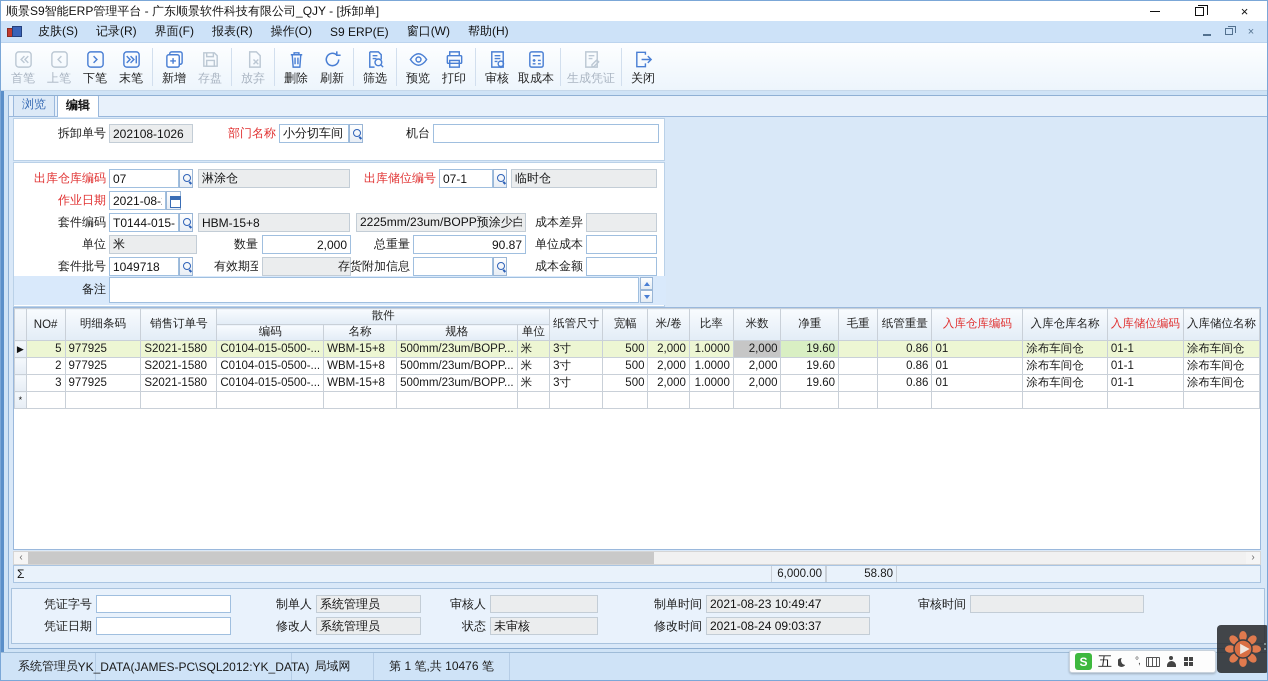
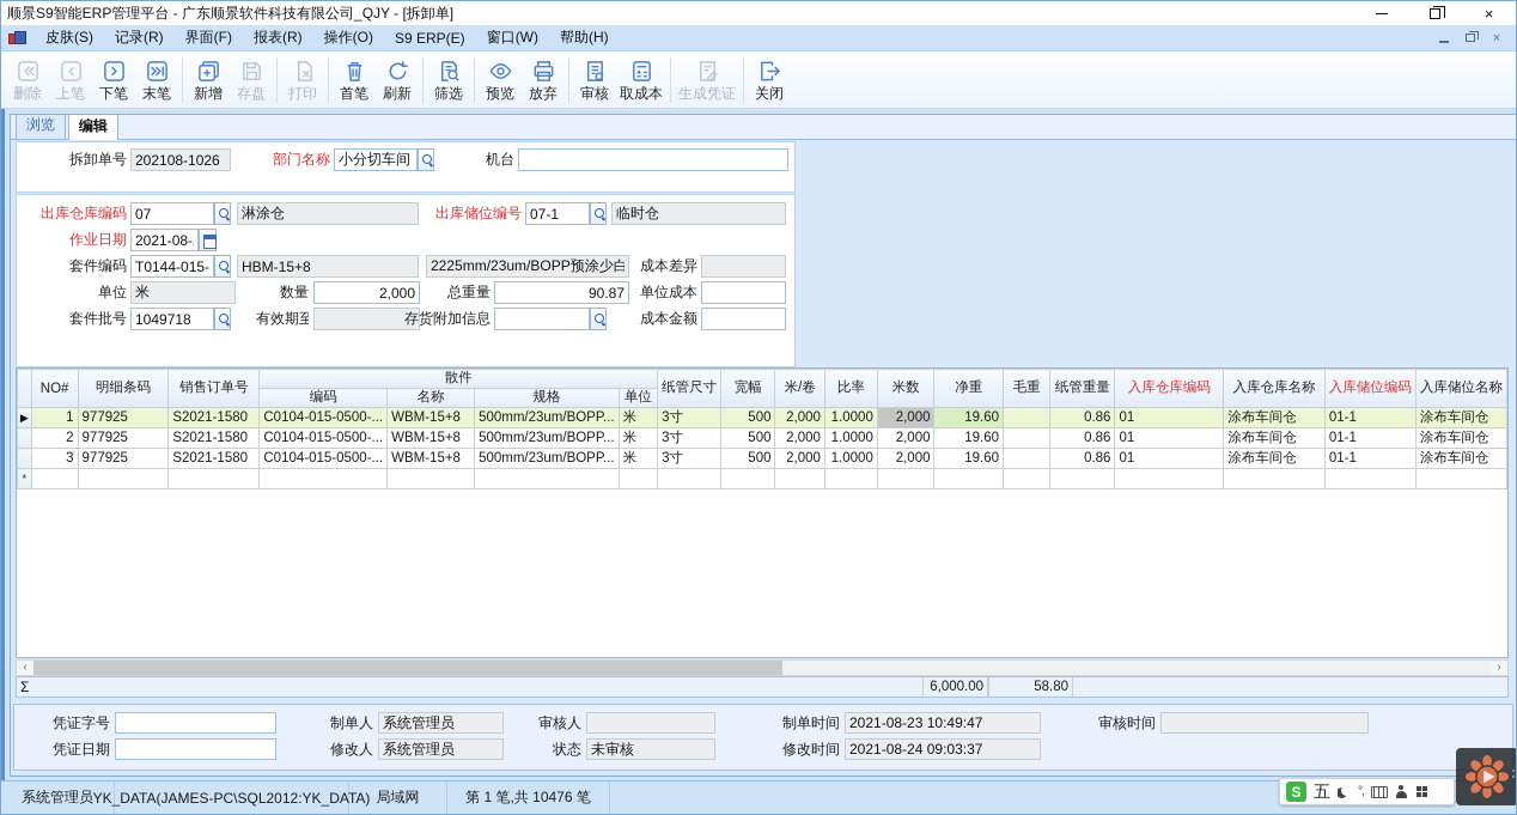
  顺景S9智能ERP管理平台 - 广东顺景软件科技有限公司_QJY - [拆卸单]
  ×
  皮肤(S)
  记录(R)
  界面(F)
  报表(R)
  操作(O)
  S9 ERP(E)
  窗口(W)
  帮助(H)
  ×
- 首笔
+ 删除
  上笔
  下笔
  末笔
  新增
  存盘
- 放弃
+ 打印
- 删除
+ 首笔
  刷新
  筛选
  预览
- 打印
+ 放弃
  审核
  取成本
  生成凭证
  关闭
  浏览
  编辑
  拆卸单号
  202108-1026
  部门名称
  小分切车间
  机台
  出库仓库编码
  07
  淋涂仓
  出库储位编号
  07-1
  临时仓
  作业日期
  2021-08-
  套件编码
  T0144-015-
  HBM-15+8
  2225mm/23um/BOPP预涂少白
  成本差异
  单位
  米
  数量
  2,000
  总重量
  90.87
  单位成本
  套件批号
  1049718
  有效期至
  存货附加信息
  成本金额
- 备注
  	NO#	明细条码	销售订单号	散件	纸管尺寸	宽幅	米/卷	比率	米数	净重	毛重	纸管重量	入库仓库编码	入库仓库名称	入库储位编码	入库储位名称
  编码	名称	规格	单位
- ▶	5	977925	S2021-1580	C0104-015-0500-...	WBM-15+8	500mm/23um/BOPP...	米	3寸	500	2,000	1.0000	2,000	19.60		0.86	01	涂布车间仓	01-1	涂布车间仓
+ ▶	1	977925	S2021-1580	C0104-015-0500-...	WBM-15+8	500mm/23um/BOPP...	米	3寸	500	2,000	1.0000	2,000	19.60		0.86	01	涂布车间仓	01-1	涂布车间仓
  	2	977925	S2021-1580	C0104-015-0500-...	WBM-15+8	500mm/23um/BOPP...	米	3寸	500	2,000	1.0000	2,000	19.60		0.86	01	涂布车间仓	01-1	涂布车间仓
  	3	977925	S2021-1580	C0104-015-0500-...	WBM-15+8	500mm/23um/BOPP...	米	3寸	500	2,000	1.0000	2,000	19.60		0.86	01	涂布车间仓	01-1	涂布车间仓
  *
  ‹
  ›
  Σ
  6,000.00
  58.80
  凭证字号
  制单人
  系统管理员
  审核人
  制单时间
  2021-08-23 10:49:47
  审核时间
  凭证日期
  修改人
  系统管理员
  状态
  未审核
  修改时间
  2021-08-24 09:03:37
  系统管理员
  YK_DATA(JAMES-PC\SQL2012:YK_DA
  局域网
  第 1 笔,共 10476 笔
  S
  五
  °,
